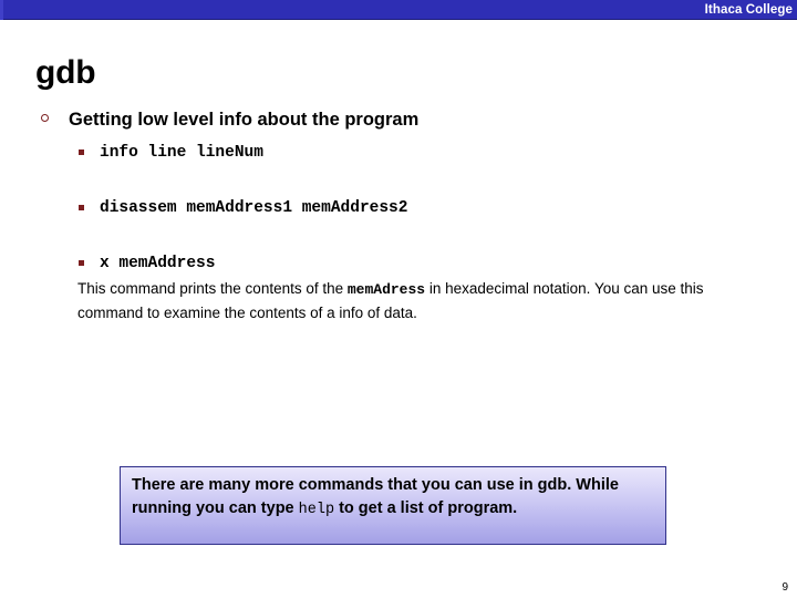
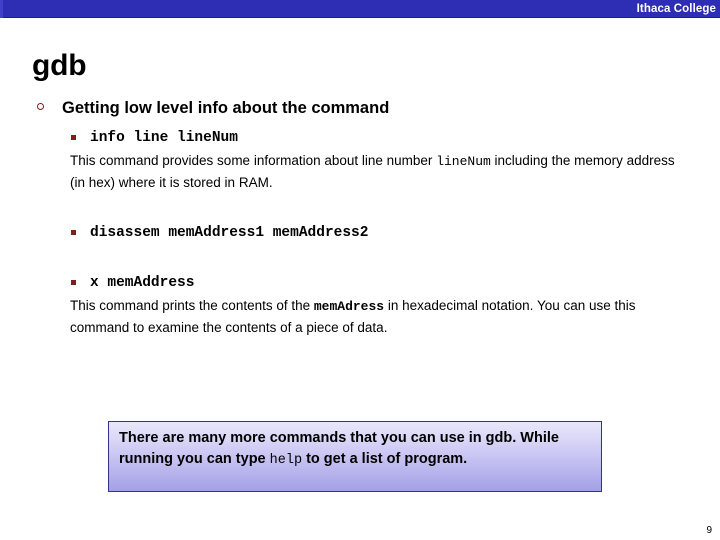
  Ithaca College
  gdb
- Getting low level info about the program
+ Getting low level info about the command
  info line lineNum
+ This command provides some information about line number lineNum including the memory address (in hex) where it is stored in RAM.
  disassem memAddress1 memAddress2
  x memAddress
- This command prints the contents of the memAdress in hexadecimal notation. You can use this command to examine the contents of a info of data.
+ This command prints the contents of the memAdress in hexadecimal notation. You can use this command to examine the contents of a piece of data.
  There are many more commands that you can use in gdb. While running you can type help to get a list of program.
  9
